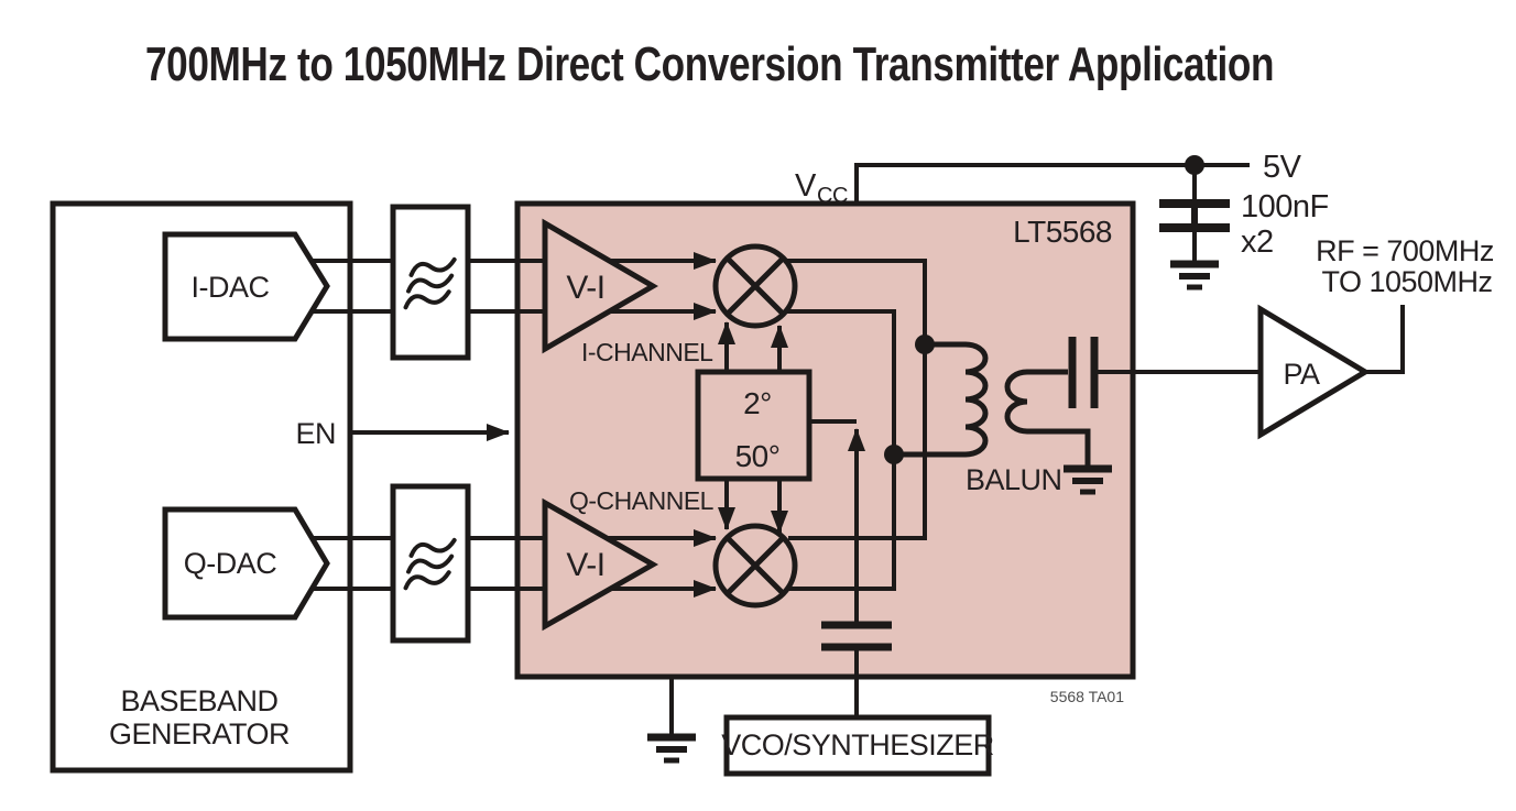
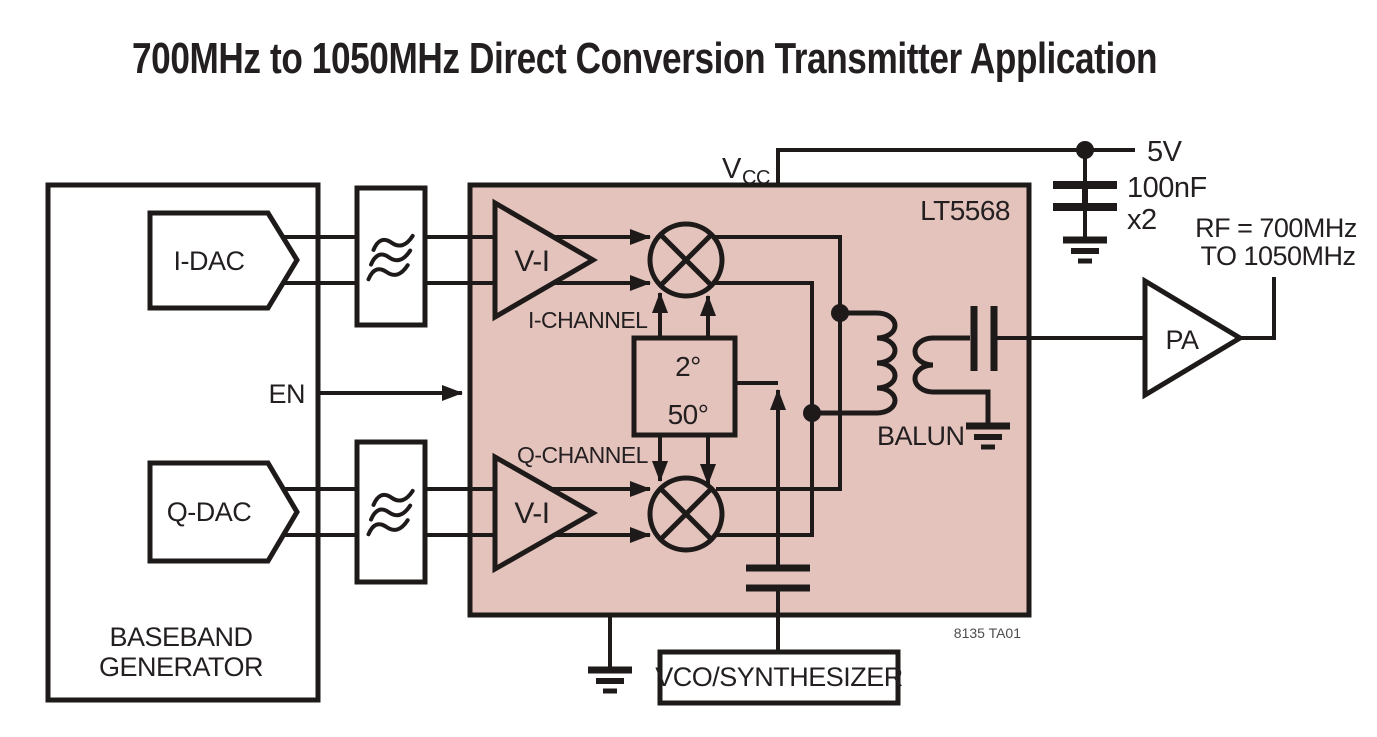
  I-DAC
  Q-DAC
  V-I
  V-I
  2°
  50°
  PA
  VCO/SYNTHESIZER
  700MHz to 1050MHz Direct Conversion Transmitter Application
  LT5568
  I-CHANNEL
  Q-CHANNEL
  BALUN
  EN
  BASEBAND
  GENERATOR
  V
  CC
  5V
  100nF
  x2
  RF = 700MHz
  TO 1050MHz
- 5568 TA01
+ 8135 TA01
